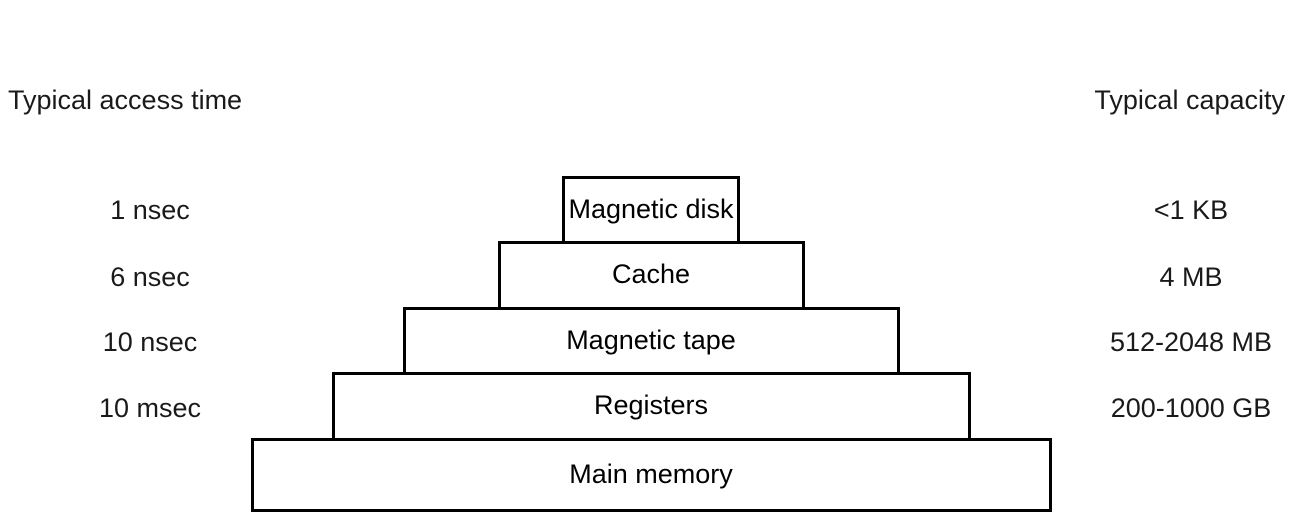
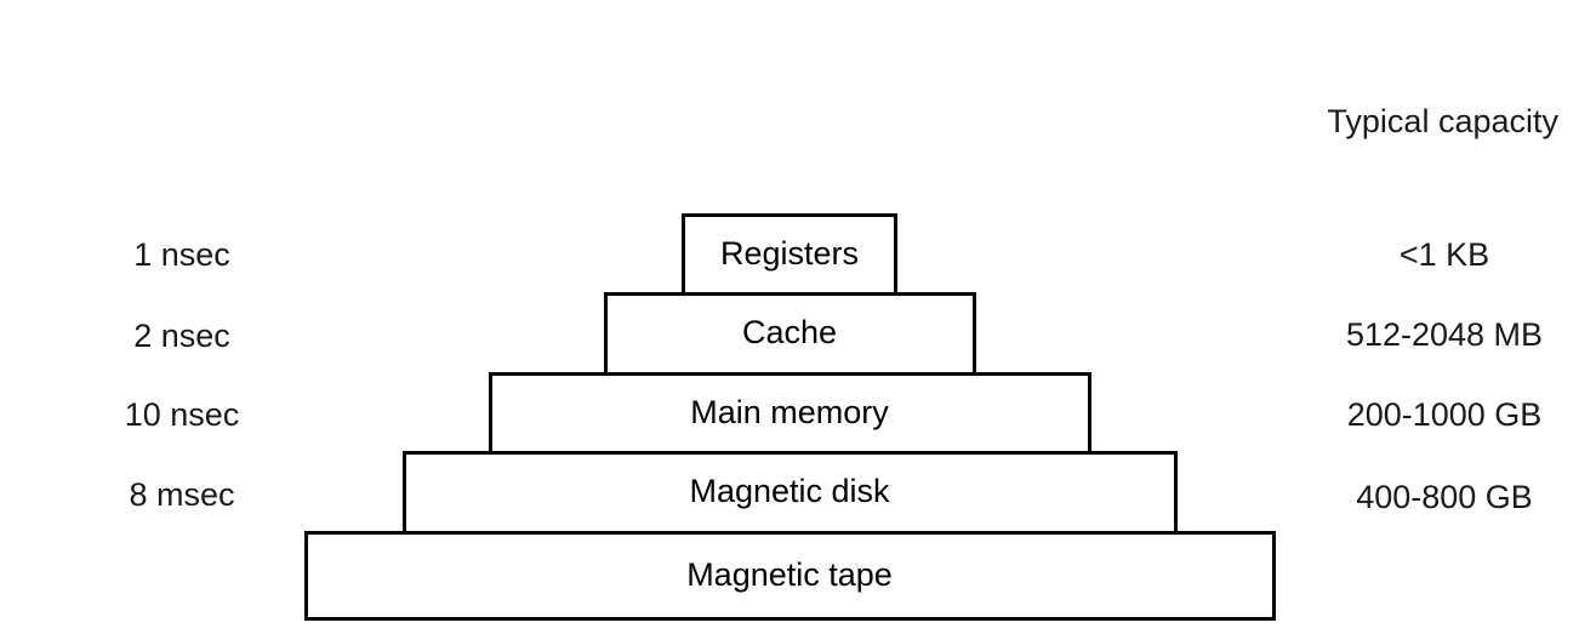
- Typical access time
  Typical capacity
  1 nsec
- 6 nsec
+ 2 nsec
  10 nsec
- 10 msec
+ 8 msec
- Magnetic disk
+ Registers
  Cache
- Magnetic tape
+ Main memory
- Registers
+ Magnetic disk
- Main memory
+ Magnetic tape
  <1 KB
- 4 MB
  512-2048 MB
  200-1000 GB
+ 400-800 GB
